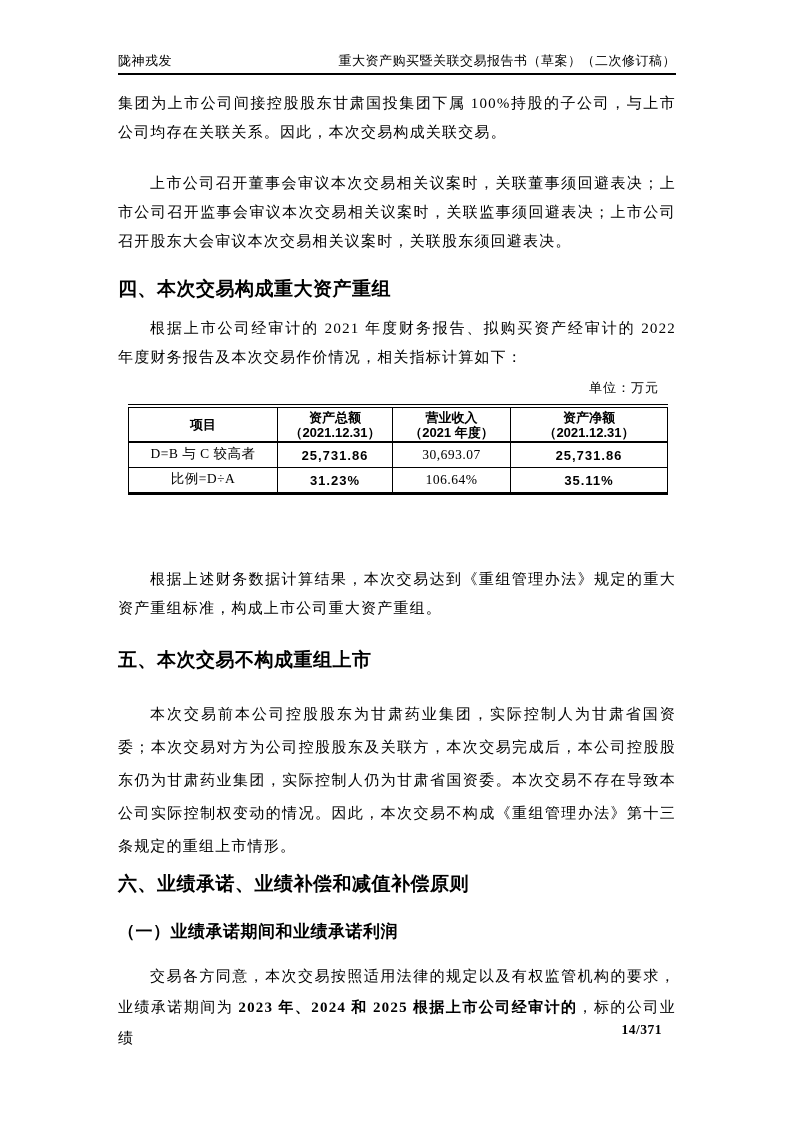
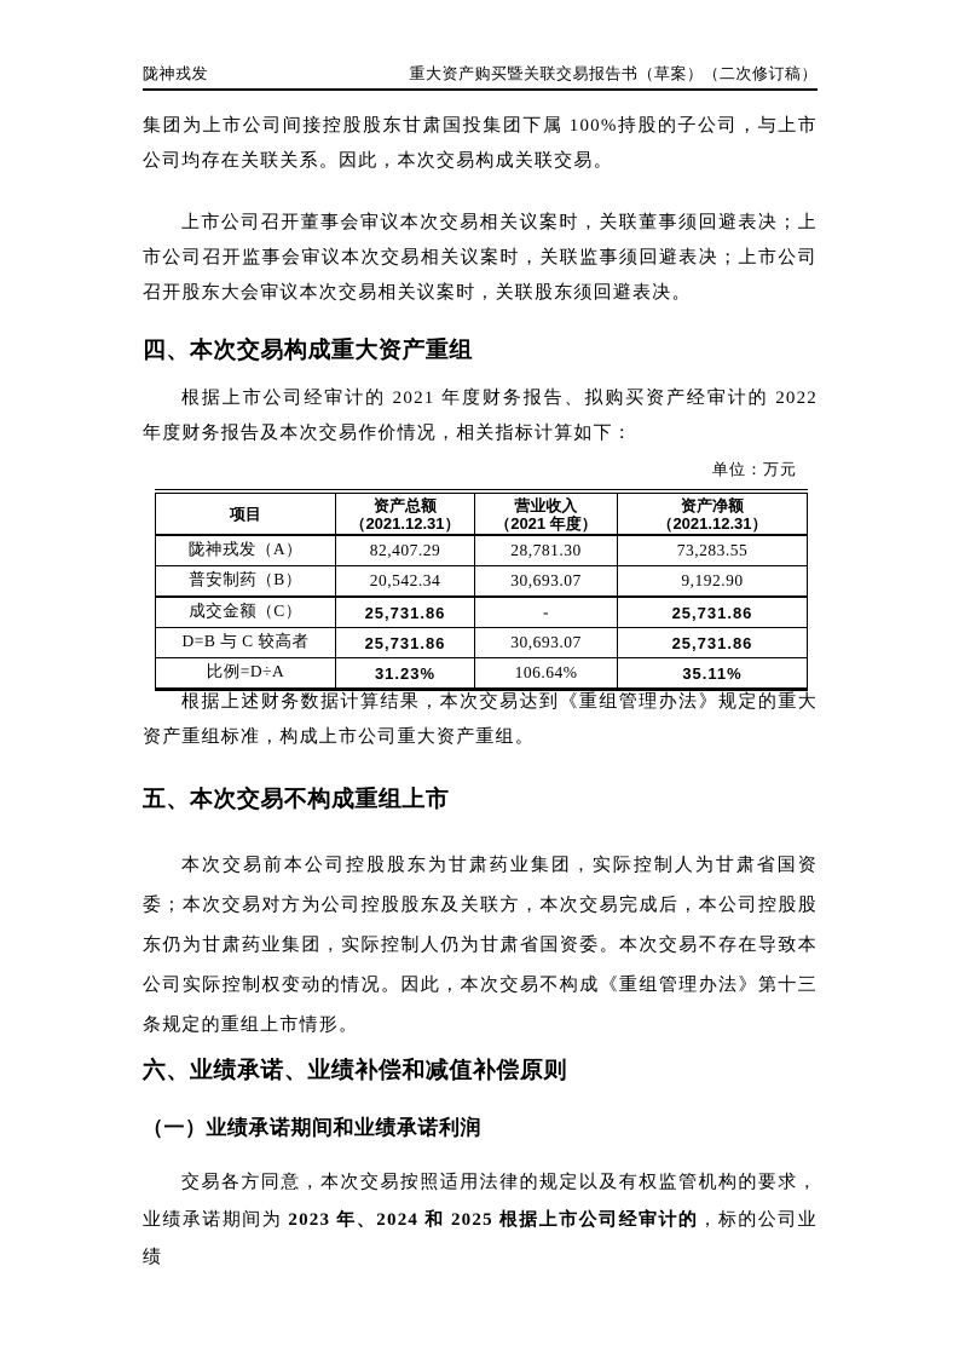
  陇神戎发
  重大资产购买暨关联交易报告书（草案）（二次修订稿）
  集团为上市公司间接控股股东甘肃国投集团下属 100%持股的子公司，与上市公司均存在关联关系。因此，本次交易构成关联交易。
  上市公司召开董事会审议本次交易相关议案时，关联董事须回避表决；上市公司召开监事会审议本次交易相关议案时，关联监事须回避表决；上市公司召开股东大会审议本次交易相关议案时，关联股东须回避表决。
  四、本次交易构成重大资产重组
  根据上市公司经审计的 2021 年度财务报告、拟购买资产经审计的 2022 年度财务报告及本次交易作价情况，相关指标计算如下：
  单位：万元
  项目	资产总额 （2021.12.31）	营业收入 （2021 年度）	资产净额 （2021.12.31）
+ 陇神戎发（A）	82,407.29	28,781.30	73,283.55
+ 普安制药（B）	20,542.34	30,693.07	9,192.90
+ 成交金额（C）	25,731.86	-	25,731.86
  D=B 与 C 较高者	25,731.86	30,693.07	25,731.86
  比例=D÷A	31.23%	106.64%	35.11%
  根据上述财务数据计算结果，本次交易达到《重组管理办法》规定的重大资产重组标准，构成上市公司重大资产重组。
  五、本次交易不构成重组上市
  本次交易前本公司控股股东为甘肃药业集团，实际控制人为甘肃省国资委；本次交易对方为公司控股股东及关联方，本次交易完成后，本公司控股股东仍为甘肃药业集团，实际控制人仍为甘肃省国资委。本次交易不存在导致本公司实际控制权变动的情况。因此，本次交易不构成《重组管理办法》第十三条规定的重组上市情形。
  六、业绩承诺、业绩补偿和减值补偿原则
  （一）业绩承诺期间和业绩承诺利润
  交易各方同意，本次交易按照适用法律的规定以及有权监管机构的要求，业绩承诺期间为 2023 年、2024 和 2025 根据上市公司经审计的，标的公司业绩
- 14/371
